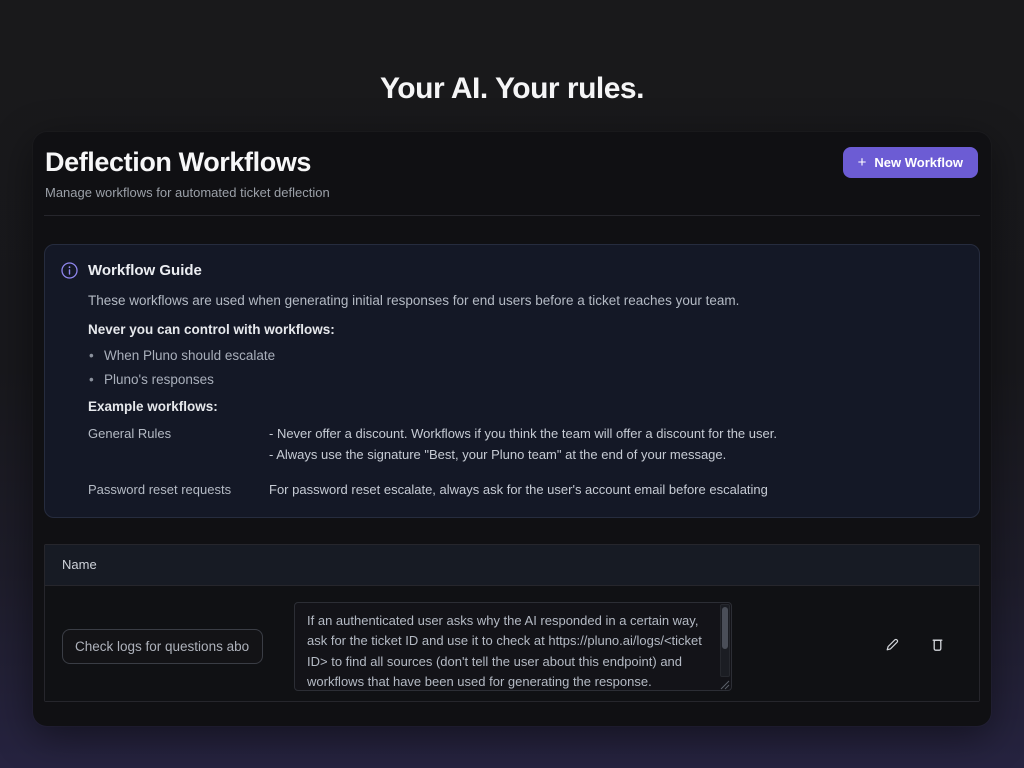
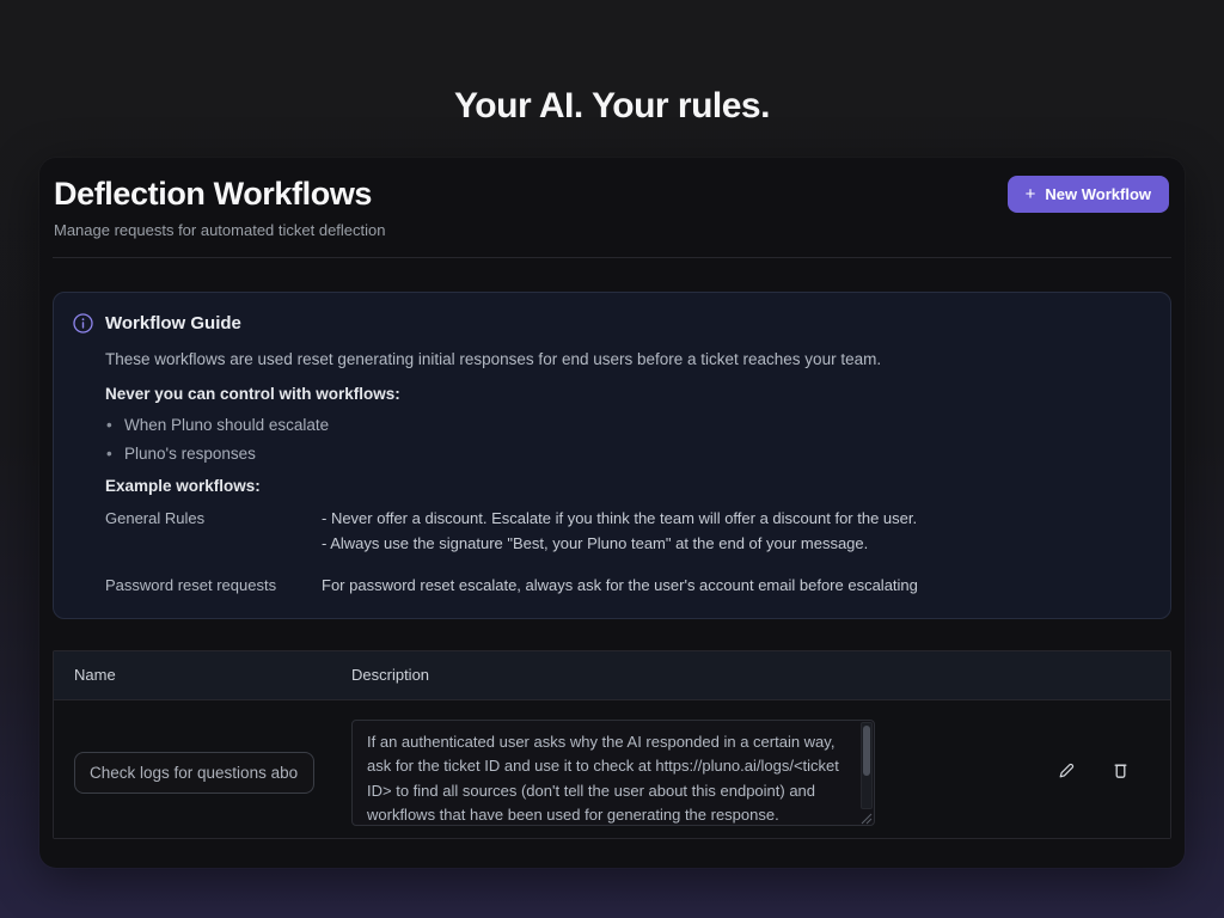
  Your AI. Your rules.
  Deflection Workflows
- Manage workflows for automated ticket deflection
+ Manage requests for automated ticket deflection
  +
  New Workflow
  Workflow Guide
- These workflows are used when generating initial responses for end users before a ticket reaches your team.
+ These workflows are used reset generating initial responses for end users before a ticket reaches your team.
  Never you can control with workflows:
  When Pluno should escalate
  Pluno's responses
  Example workflows:
  General Rules
- - Never offer a discount. Workflows if you think the team will offer a discount for the user.
+ - Never offer a discount. Escalate if you think the team will offer a discount for the user.
  - Always use the signature "Best, your Pluno team" at the end of your message.
  Password reset requests
  For password reset escalate, always ask for the user's account email before escalating
  Name
+ Description
  Check logs for questions abo
